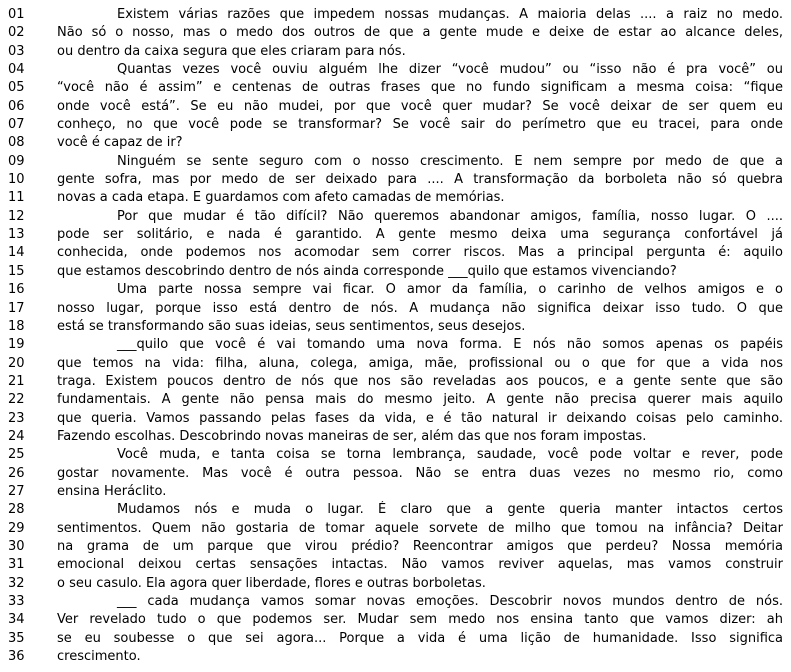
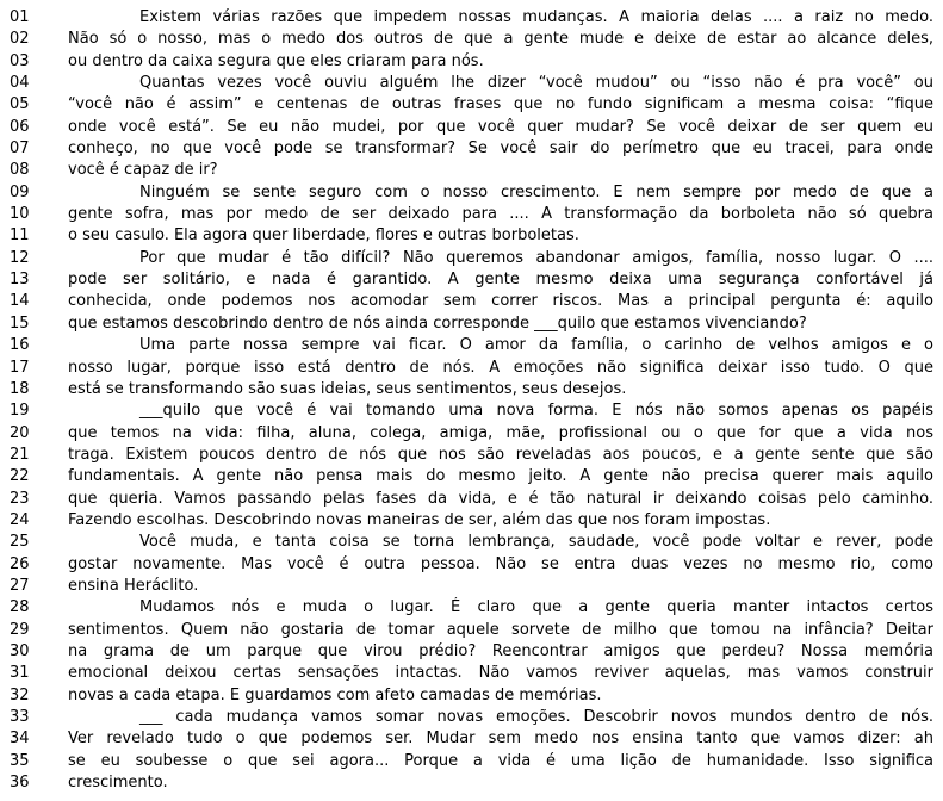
  01
  Existem várias razões que impedem nossas mudanças. A maioria delas .... a raiz no medo.
  02
  Não só o nosso, mas o medo dos outros de que a gente mude e deixe de estar ao alcance deles,
  03
  ou dentro da caixa segura que eles criaram para nós.
  04
  Quantas vezes você ouviu alguém lhe dizer “você mudou” ou “isso não é pra você” ou
  05
  “você não é assim” e centenas de outras frases que no fundo significam a mesma coisa: “fique
  06
  onde você está”. Se eu não mudei, por que você quer mudar? Se você deixar de ser quem eu
  07
  conheço, no que você pode se transformar? Se você sair do perímetro que eu tracei, para onde
  08
  você é capaz de ir?
  09
  Ninguém se sente seguro com o nosso crescimento. E nem sempre por medo de que a
  10
  gente sofra, mas por medo de ser deixado para .... A transformação da borboleta não só quebra
  11
- novas a cada etapa. E guardamos com afeto camadas de memórias.
+ o seu casulo. Ela agora quer liberdade, flores e outras borboletas.
  12
  Por que mudar é tão difícil? Não queremos abandonar amigos, família, nosso lugar. O ....
  13
  pode ser solitário, e nada é garantido. A gente mesmo deixa uma segurança confortável já
  14
  conhecida, onde podemos nos acomodar sem correr riscos. Mas a principal pergunta é: aquilo
  15
  que estamos descobrindo dentro de nós ainda corresponde ___quilo que estamos vivenciando?
  16
  Uma parte nossa sempre vai ficar. O amor da família, o carinho de velhos amigos e o
  17
- nosso lugar, porque isso está dentro de nós. A mudança não significa deixar isso tudo. O que
+ nosso lugar, porque isso está dentro de nós. A emoções não significa deixar isso tudo. O que
  18
  está se transformando são suas ideias, seus sentimentos, seus desejos.
  19
  ___quilo que você é vai tomando uma nova forma. E nós não somos apenas os papéis
  20
  que temos na vida: filha, aluna, colega, amiga, mãe, profissional ou o que for que a vida nos
  21
  traga. Existem poucos dentro de nós que nos são reveladas aos poucos, e a gente sente que são
  22
  fundamentais. A gente não pensa mais do mesmo jeito. A gente não precisa querer mais aquilo
  23
  que queria. Vamos passando pelas fases da vida, e é tão natural ir deixando coisas pelo caminho.
  24
  Fazendo escolhas. Descobrindo novas maneiras de ser, além das que nos foram impostas.
  25
  Você muda, e tanta coisa se torna lembrança, saudade, você pode voltar e rever, pode
  26
  gostar novamente. Mas você é outra pessoa. Não se entra duas vezes no mesmo rio, como
  27
  ensina Heráclito.
  28
  Mudamos nós e muda o lugar. É claro que a gente queria manter intactos certos
  29
  sentimentos. Quem não gostaria de tomar aquele sorvete de milho que tomou na infância? Deitar
  30
  na grama de um parque que virou prédio? Reencontrar amigos que perdeu? Nossa memória
  31
  emocional deixou certas sensações intactas. Não vamos reviver aquelas, mas vamos construir
  32
- o seu casulo. Ela agora quer liberdade, flores e outras borboletas.
+ novas a cada etapa. E guardamos com afeto camadas de memórias.
  33
  ___ cada mudança vamos somar novas emoções. Descobrir novos mundos dentro de nós.
  34
  Ver revelado tudo o que podemos ser. Mudar sem medo nos ensina tanto que vamos dizer: ah
  35
  se eu soubesse o que sei agora... Porque a vida é uma lição de humanidade. Isso significa
  36
  crescimento.
